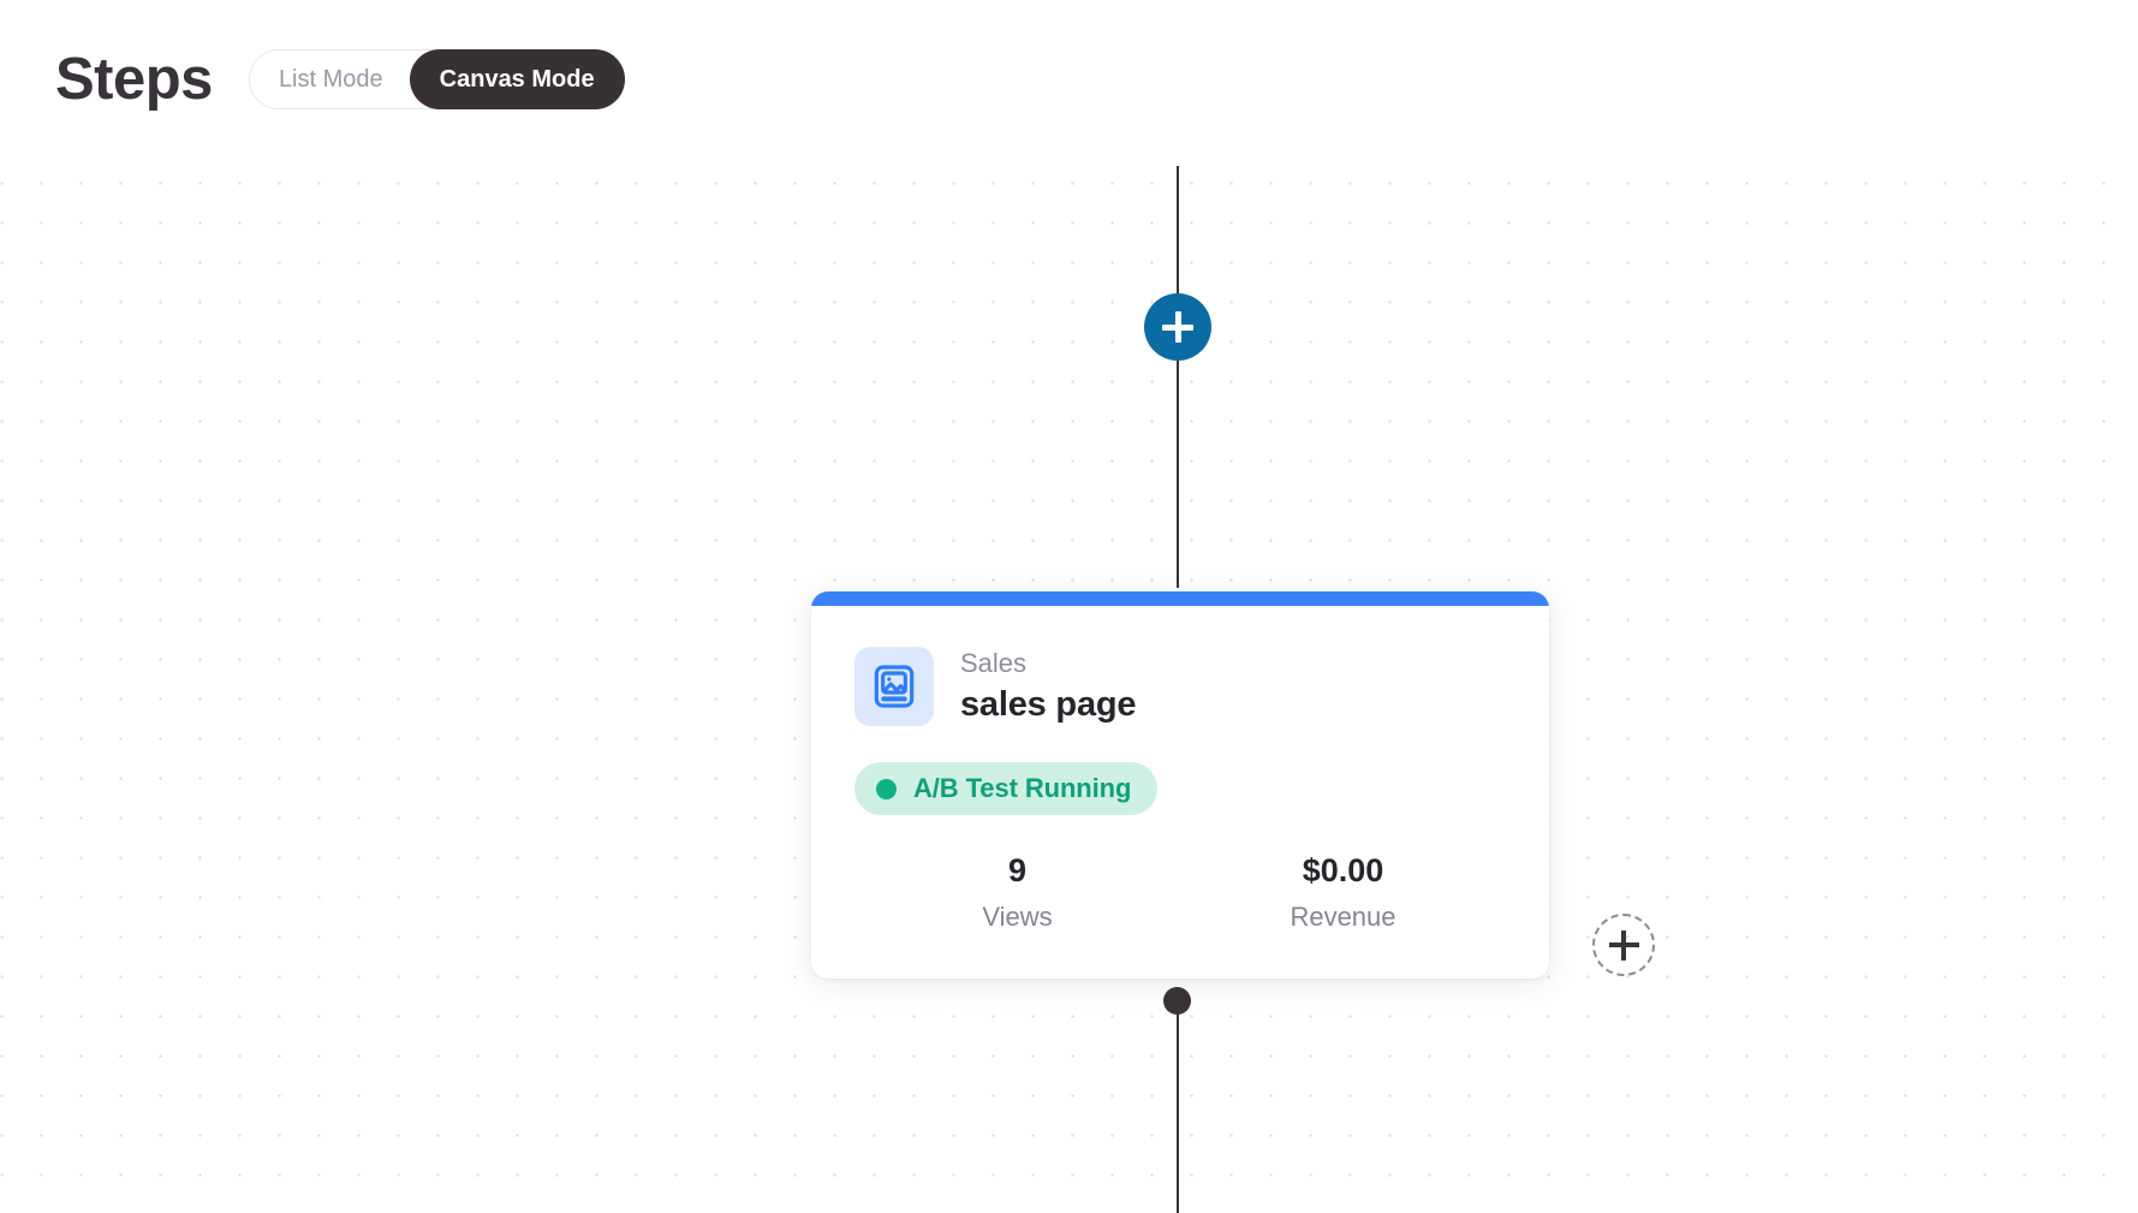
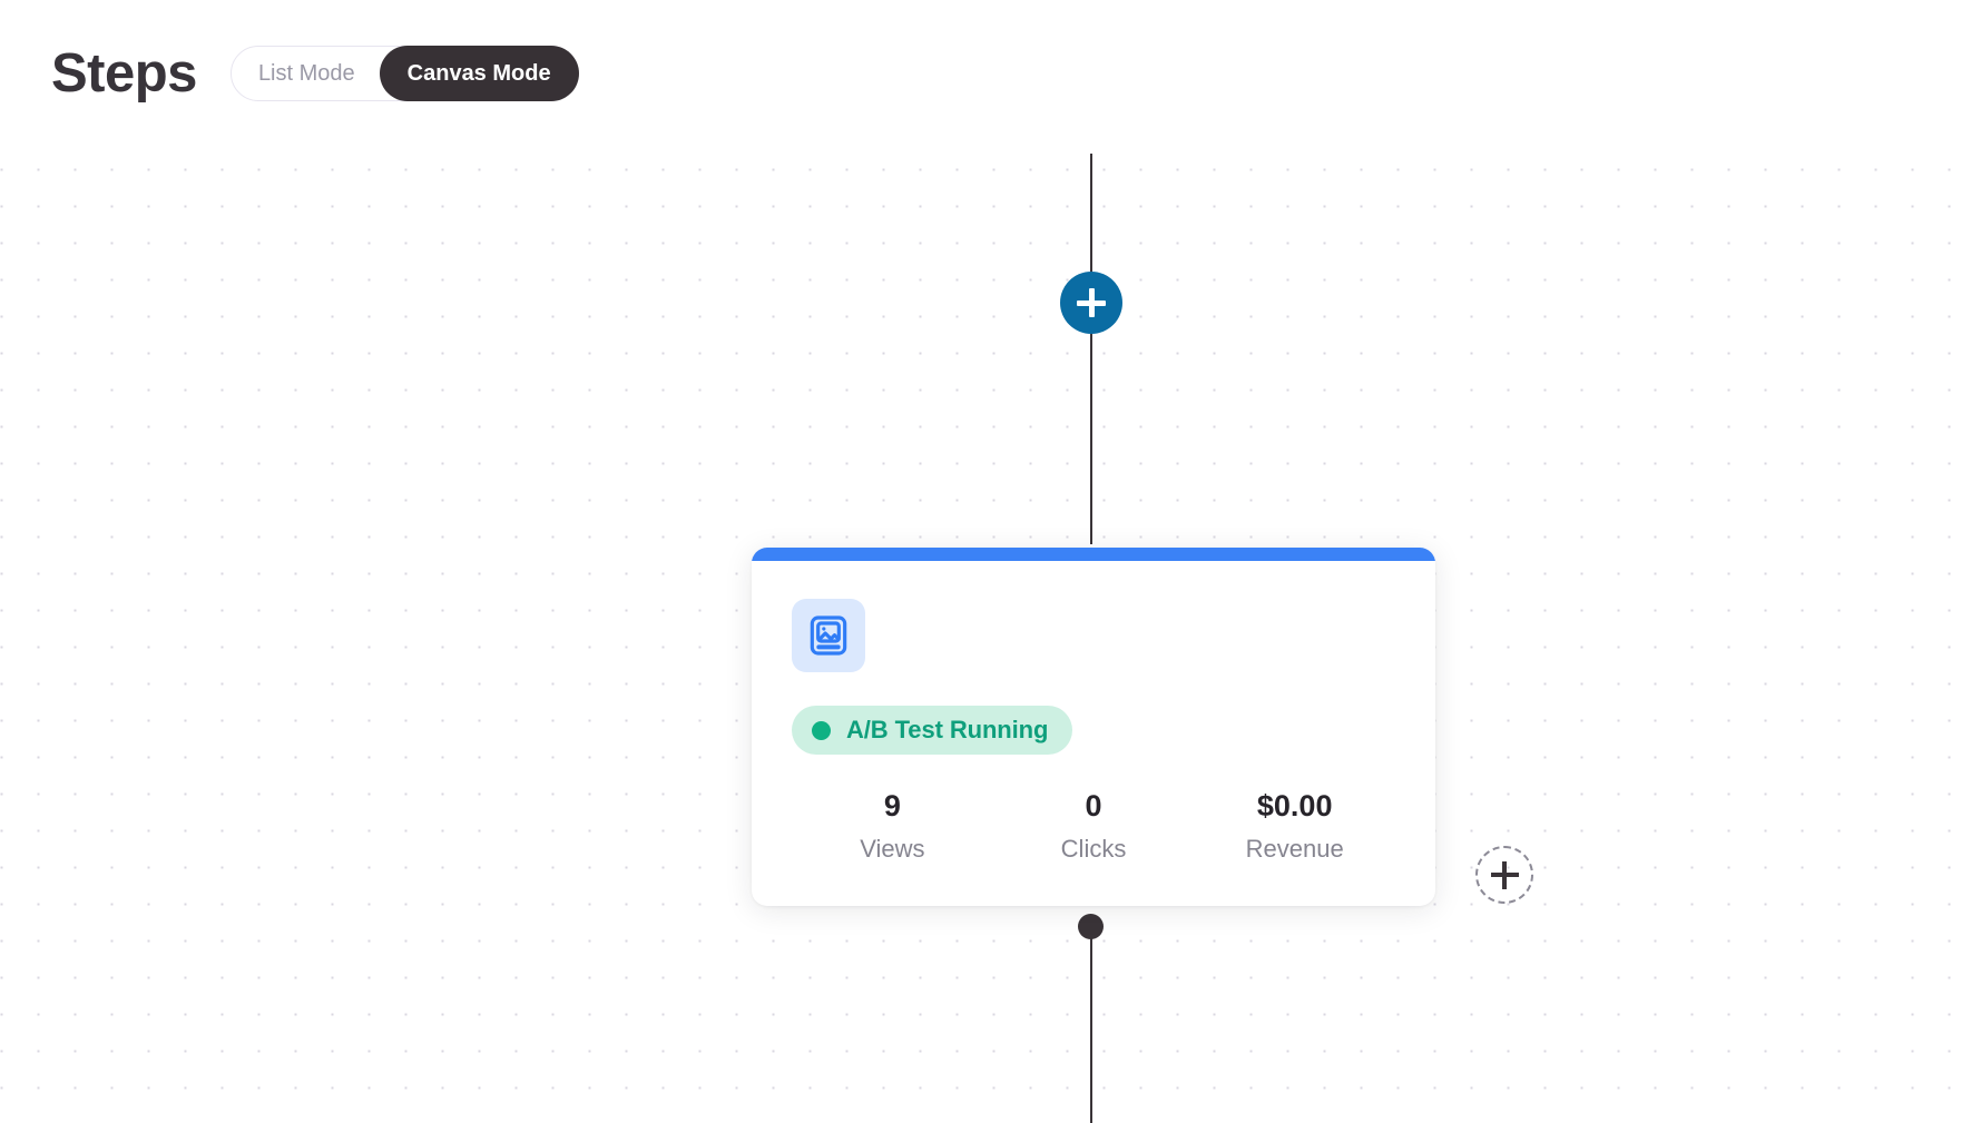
  Steps
  List Mode
  Canvas Mode
- Sales
- sales page
  A/B Test Running
  9
  Views
+ 0
+ Clicks
  $0.00
  Revenue
